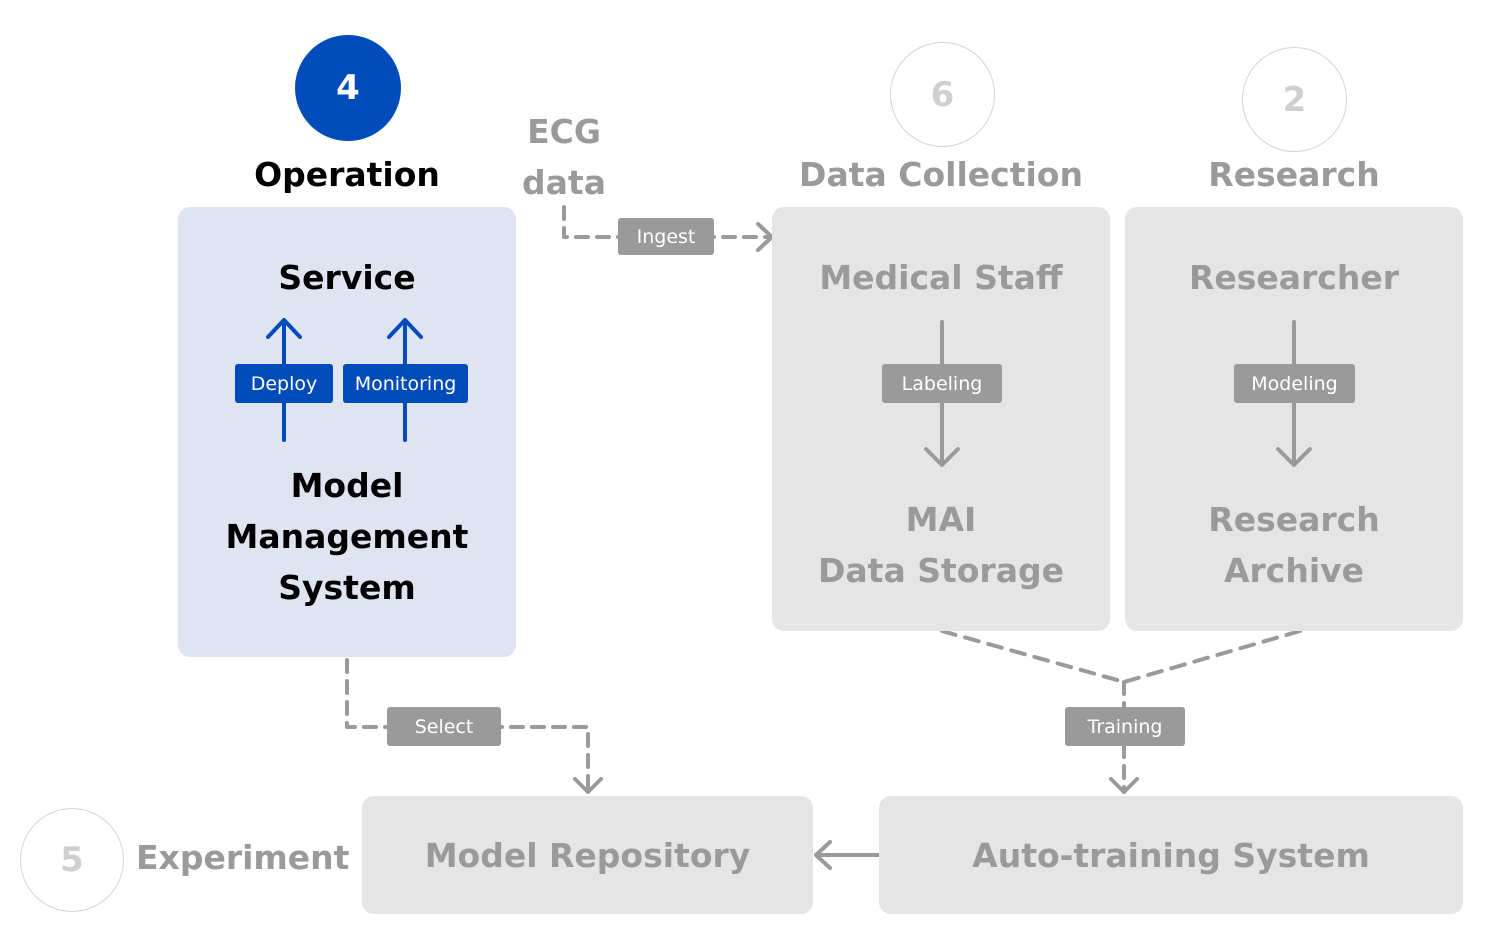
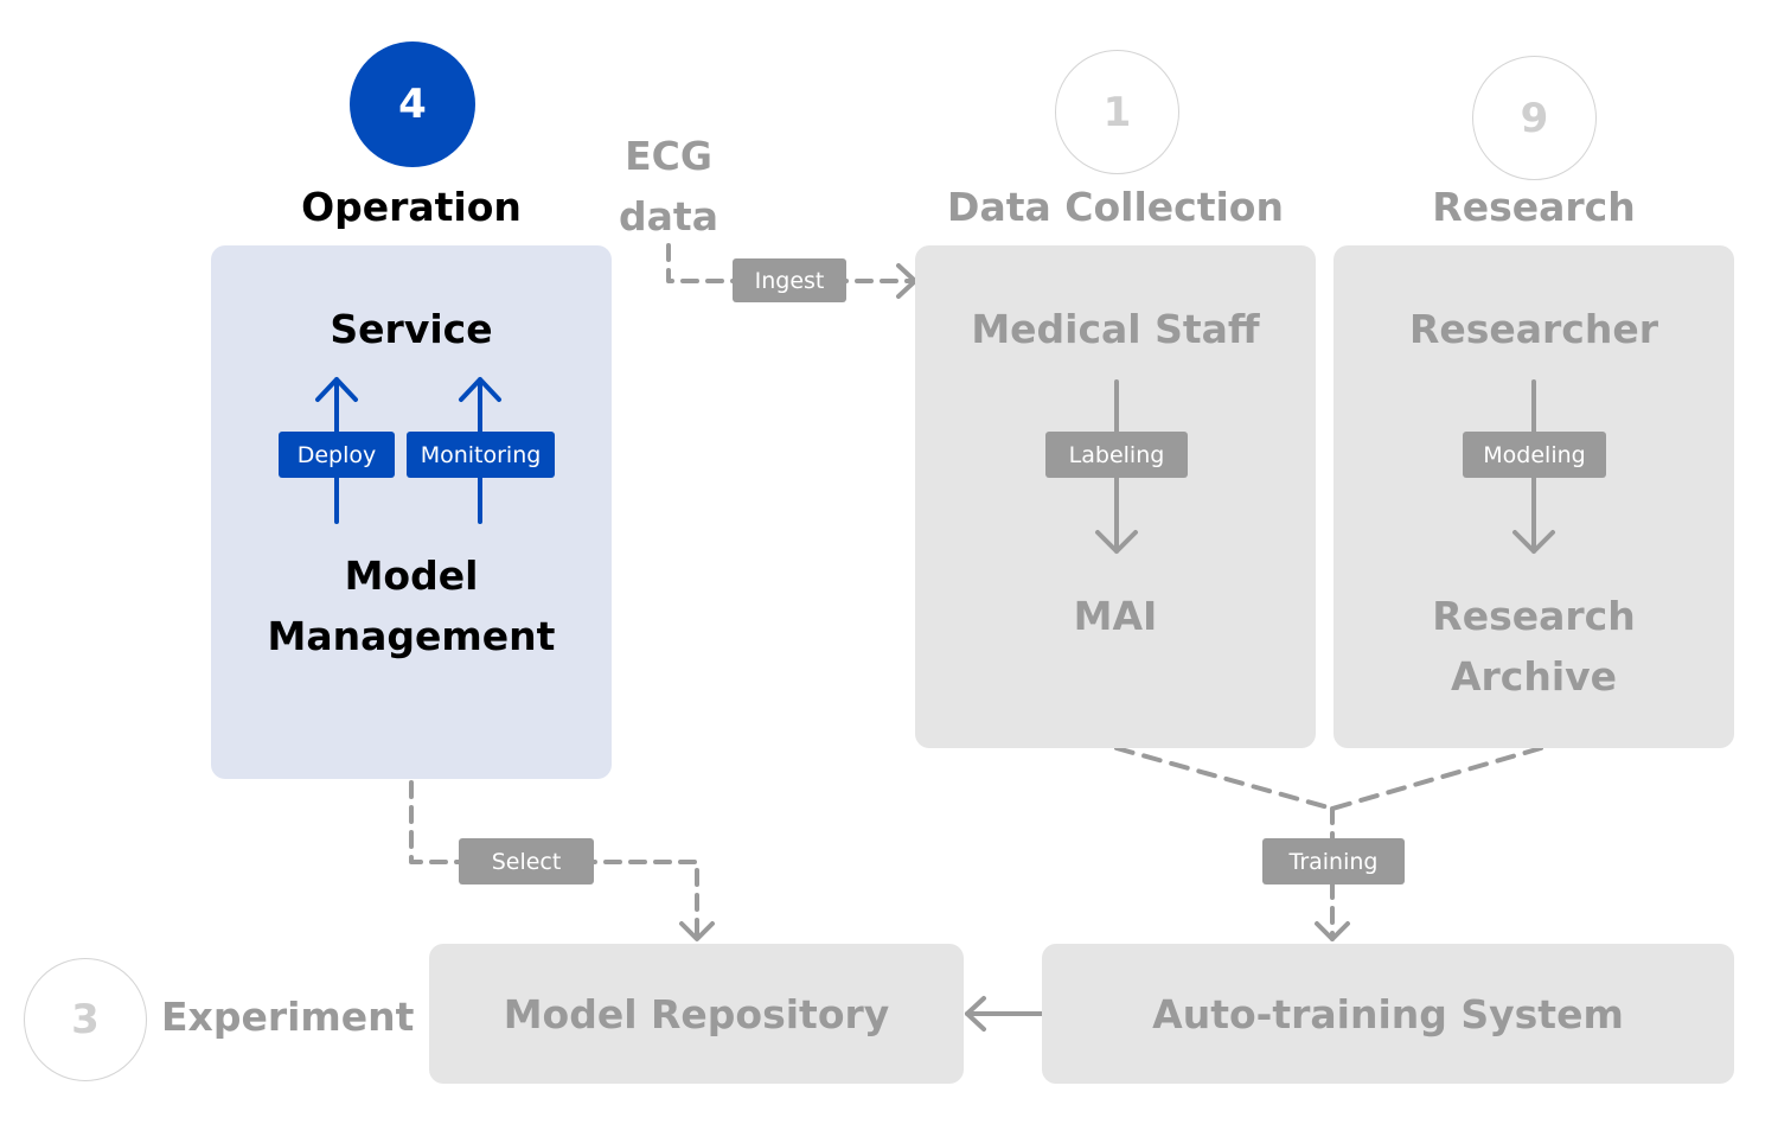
  4
  Operation
  Service
  Deploy
  Monitoring
  Model
  Management
- System
  ECG
  data
  Ingest
- 6
+ 1
  Data Collection
  Medical Staff
  Labeling
  MAI
- Data Storage
- 2
+ 9
  Research
  Researcher
  Modeling
  Research
  Archive
  Select
  Training
- 5
+ 3
  Experiment
  Model Repository
  Auto-training System
